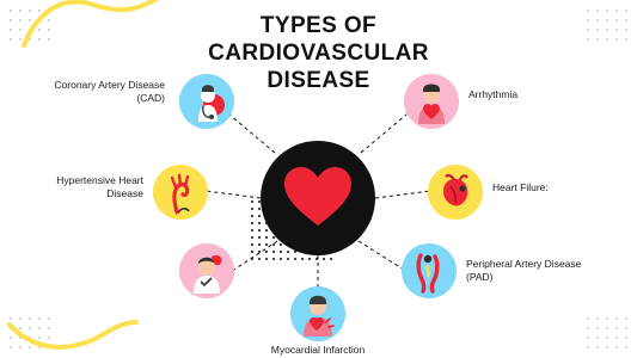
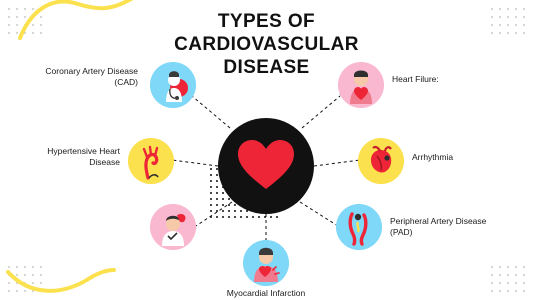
  TYPES OF
  CARDIOVASCULAR
  DISEASE
  Coronary Artery Disease
  (CAD)
- Arrhythmia
+ Heart Filure:
  Hypertensive Heart
  Disease
- Heart Filure:
+ Arrhythmia
  Peripheral Artery Disease
  (PAD)
  Myocardial Infarction
